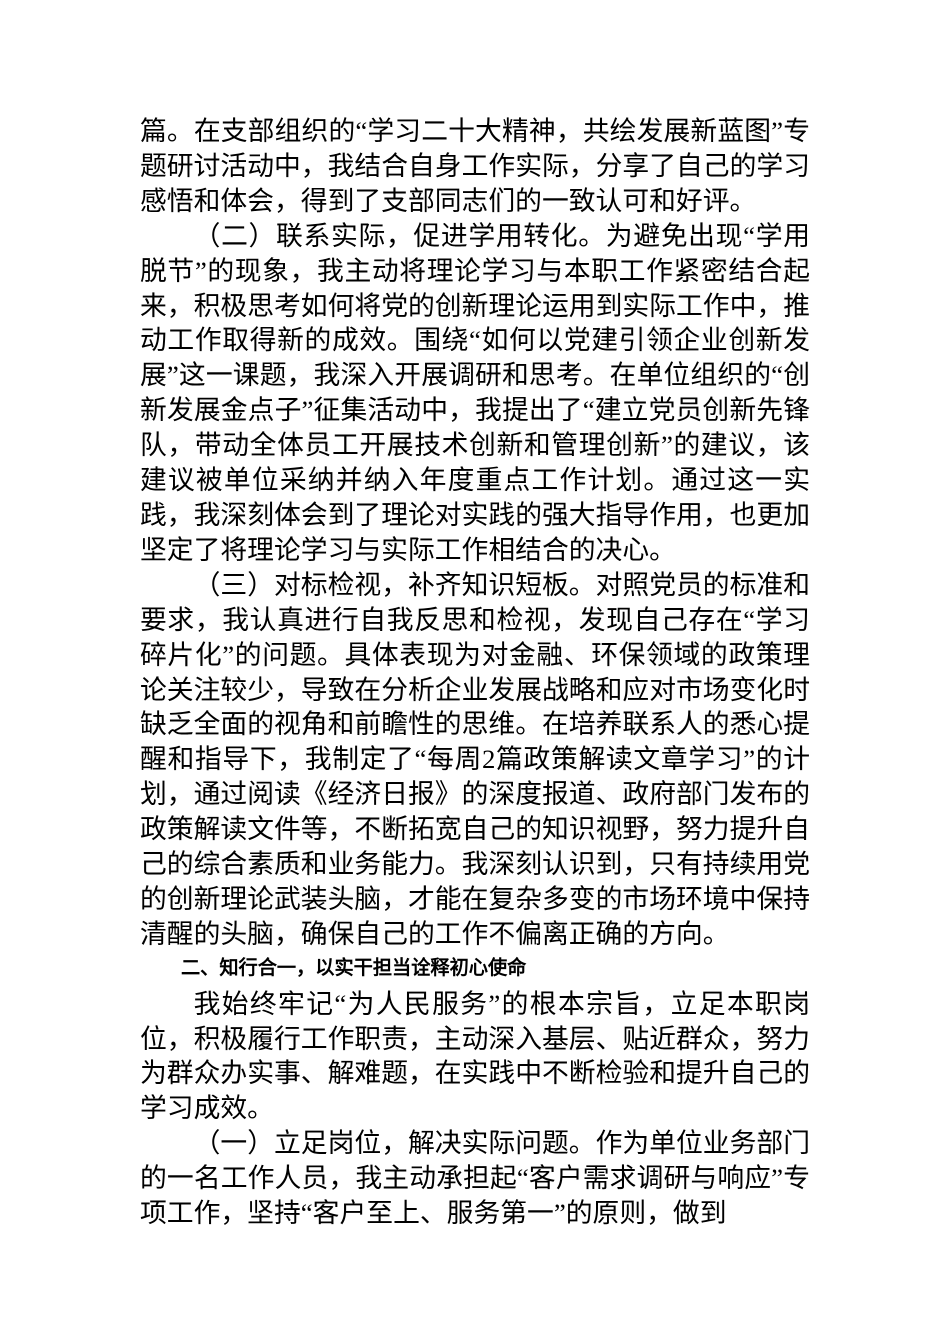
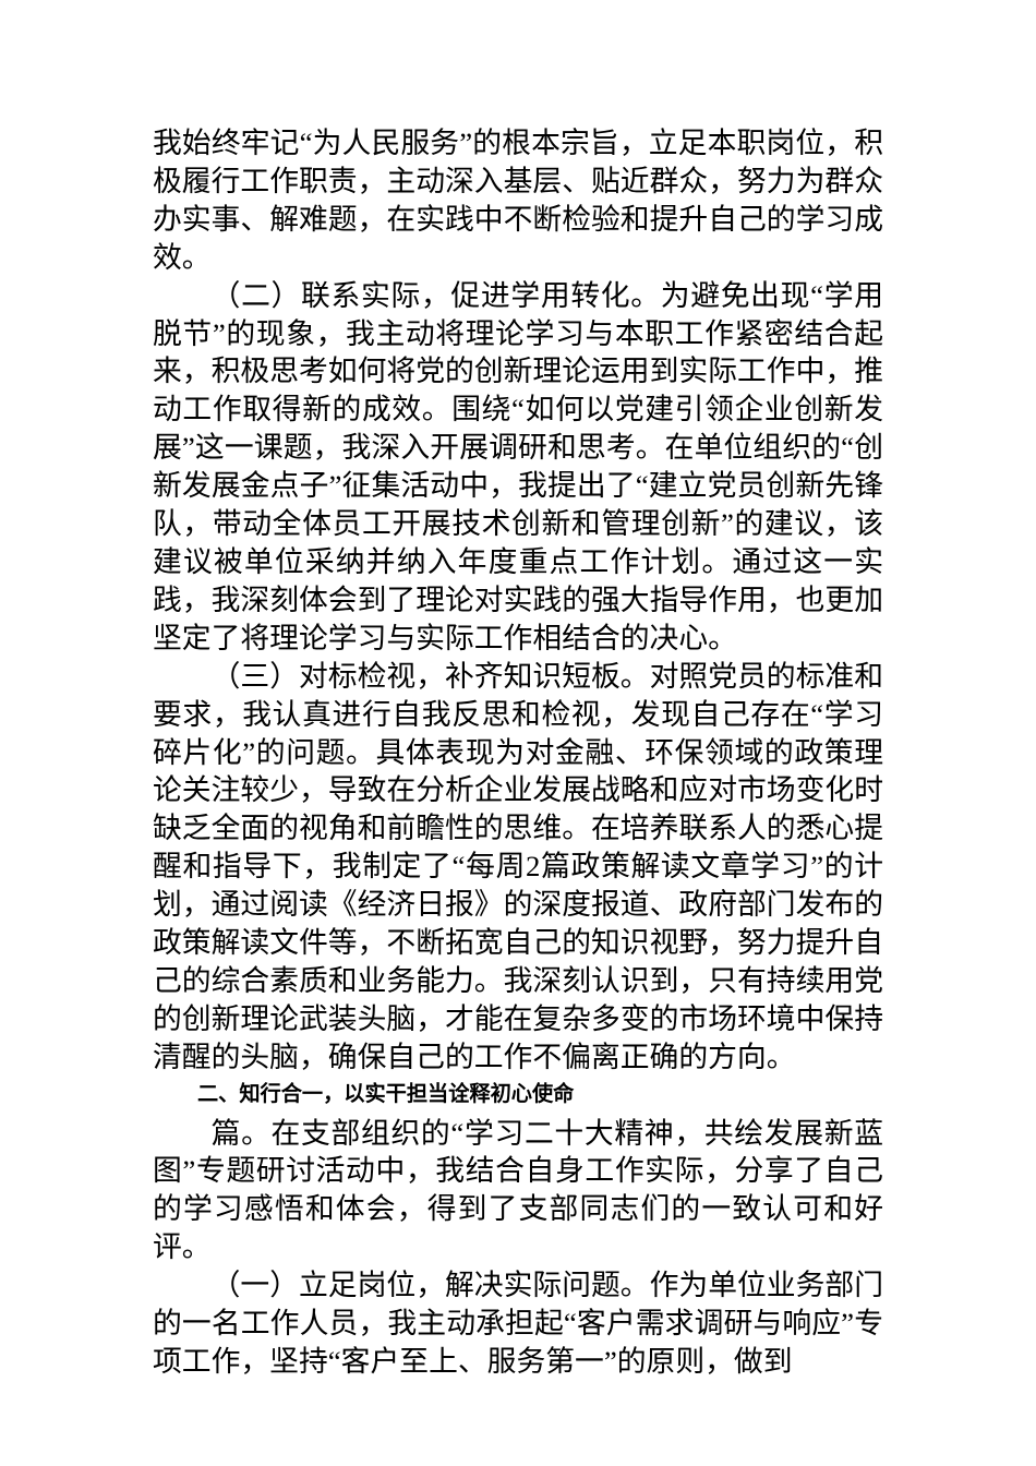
- 篇。在支部组织的“学习二十大精神，共绘发展新蓝图”专题研讨活动中，我结合自身工作实际，分享了自己的学习感悟和体会，得到了支部同志们的一致认可和好评。
+ 我始终牢记“为人民服务”的根本宗旨，立足本职岗位，积极履行工作职责，主动深入基层、贴近群众，努力为群众办实事、解难题，在实践中不断检验和提升自己的学习成效。
  （二）联系实际，促进学用转化。为避免出现“学用脱节”的现象，我主动将理论学习与本职工作紧密结合起来，积极思考如何将党的创新理论运用到实际工作中，推动工作取得新的成效。围绕“如何以党建引领企业创新发展”这一课题，我深入开展调研和思考。在单位组织的“创新发展金点子”征集活动中，我提出了“建立党员创新先锋队，带动全体员工开展技术创新和管理创新”的建议，该建议被单位采纳并纳入年度重点工作计划。通过这一实践，我深刻体会到了理论对实践的强大指导作用，也更加坚定了将理论学习与实际工作相结合的决心。
  （三）对标检视，补齐知识短板。对照党员的标准和要求，我认真进行自我反思和检视，发现自己存在“学习碎片化”的问题。具体表现为对金融、环保领域的政策理论关注较少，导致在分析企业发展战略和应对市场变化时缺乏全面的视角和前瞻性的思维。在培养联系人的悉心提醒和指导下，我制定了“每周2篇政策解读文章学习”的计划，通过阅读《经济日报》的深度报道、政府部门发布的政策解读文件等，不断拓宽自己的知识视野，努力提升自己的综合素质和业务能力。我深刻认识到，只有持续用党的创新理论武装头脑，才能在复杂多变的市场环境中保持清醒的头脑，确保自己的工作不偏离正确的方向。
  二、知行合一，以实干担当诠释初心使命
- 我始终牢记“为人民服务”的根本宗旨，立足本职岗位，积极履行工作职责，主动深入基层、贴近群众，努力为群众办实事、解难题，在实践中不断检验和提升自己的学习成效。
+ 篇。在支部组织的“学习二十大精神，共绘发展新蓝图”专题研讨活动中，我结合自身工作实际，分享了自己的学习感悟和体会，得到了支部同志们的一致认可和好评。
  （一）立足岗位，解决实际问题。作为单位业务部门的一名工作人员，我主动承担起“客户需求调研与响应”专项工作，坚持“客户至上、服务第一”的原则，做到
